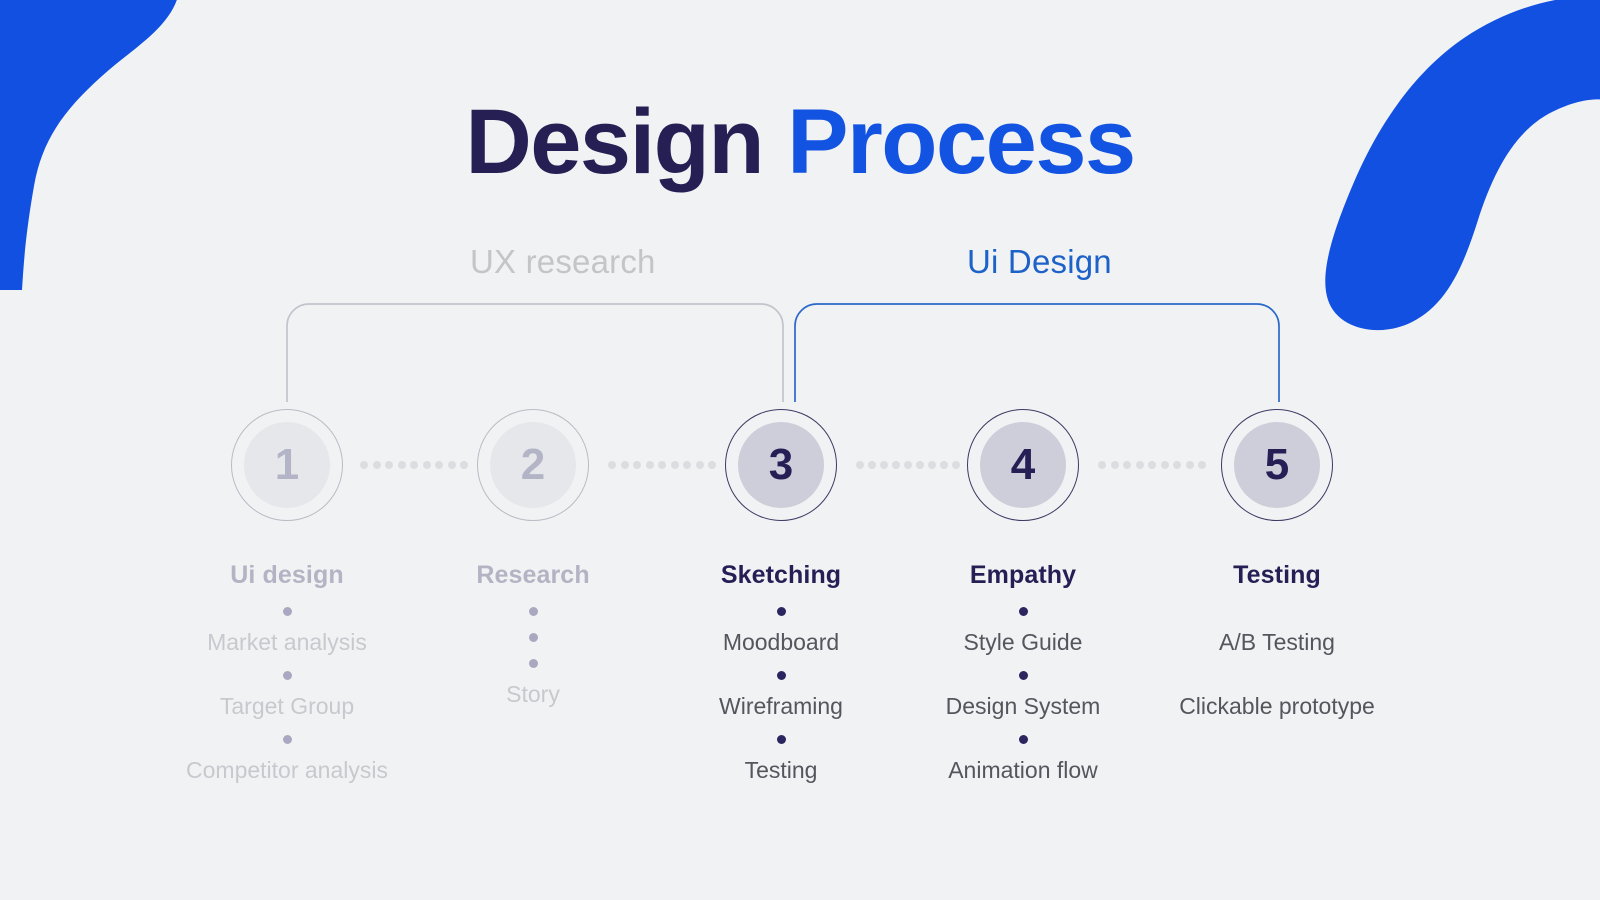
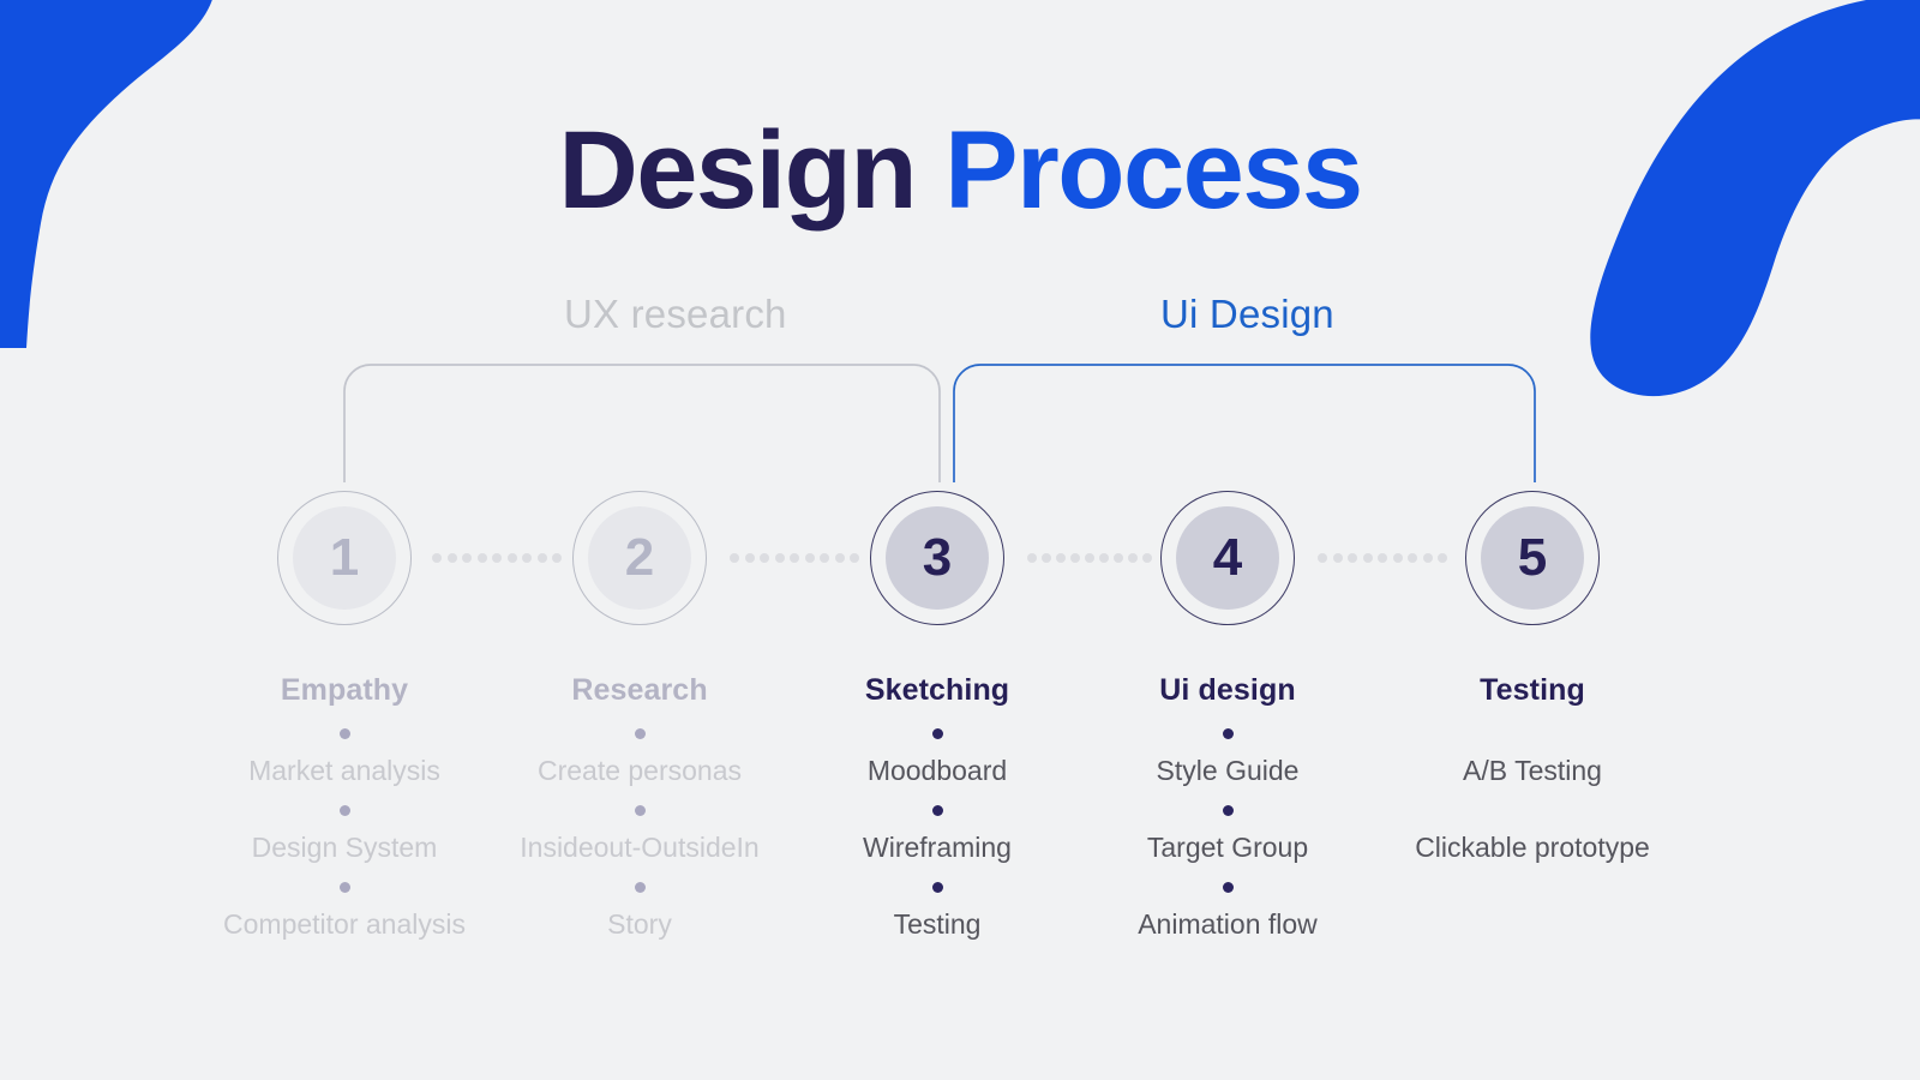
  Design Process
  UX research
  Ui Design
  1
- Ui design
+ Empathy
  Market analysis
- Target Group
+ Design System
  Competitor analysis
  2
  Research
+ Create personas
+ Insideout-OutsideIn
  Story
  3
  Sketching
  Moodboard
  Wireframing
  Testing
  4
- Empathy
+ Ui design
  Style Guide
- Design System
+ Target Group
  Animation flow
  5
  Testing
  A/B Testing
  Clickable prototype
